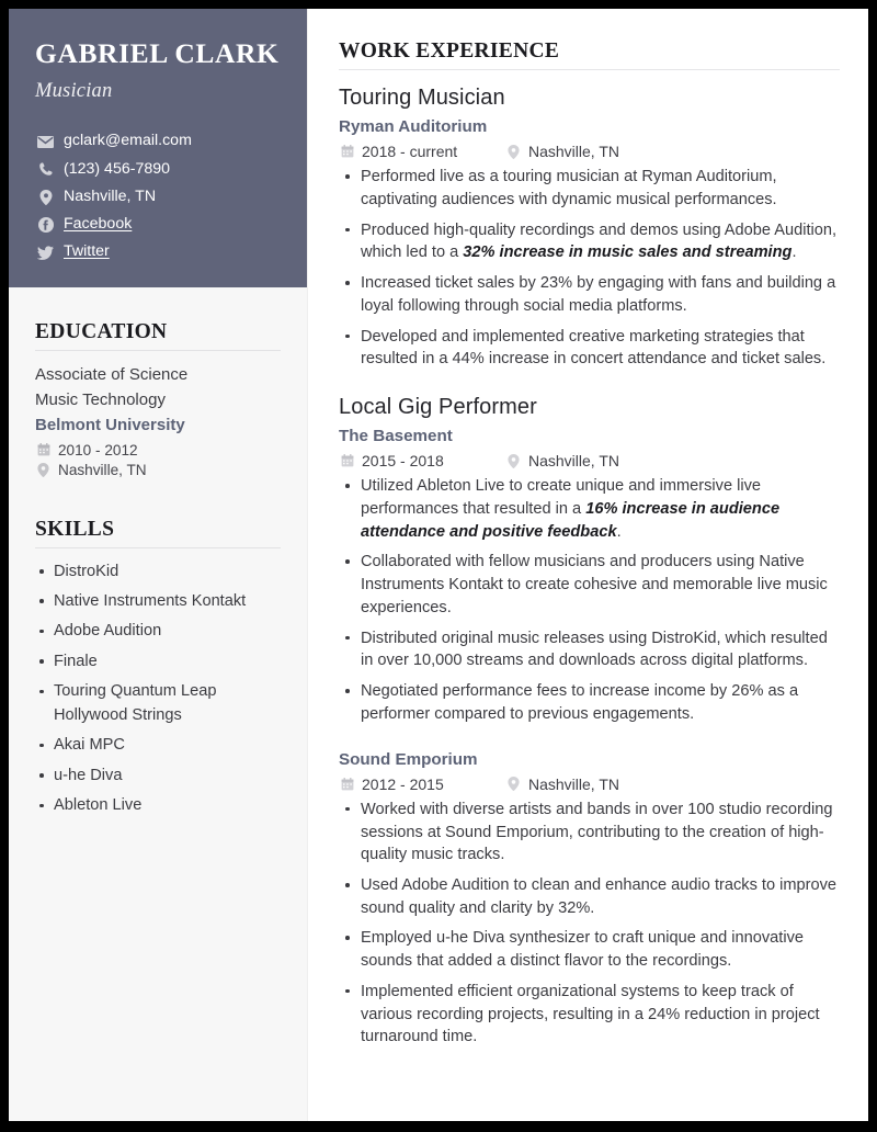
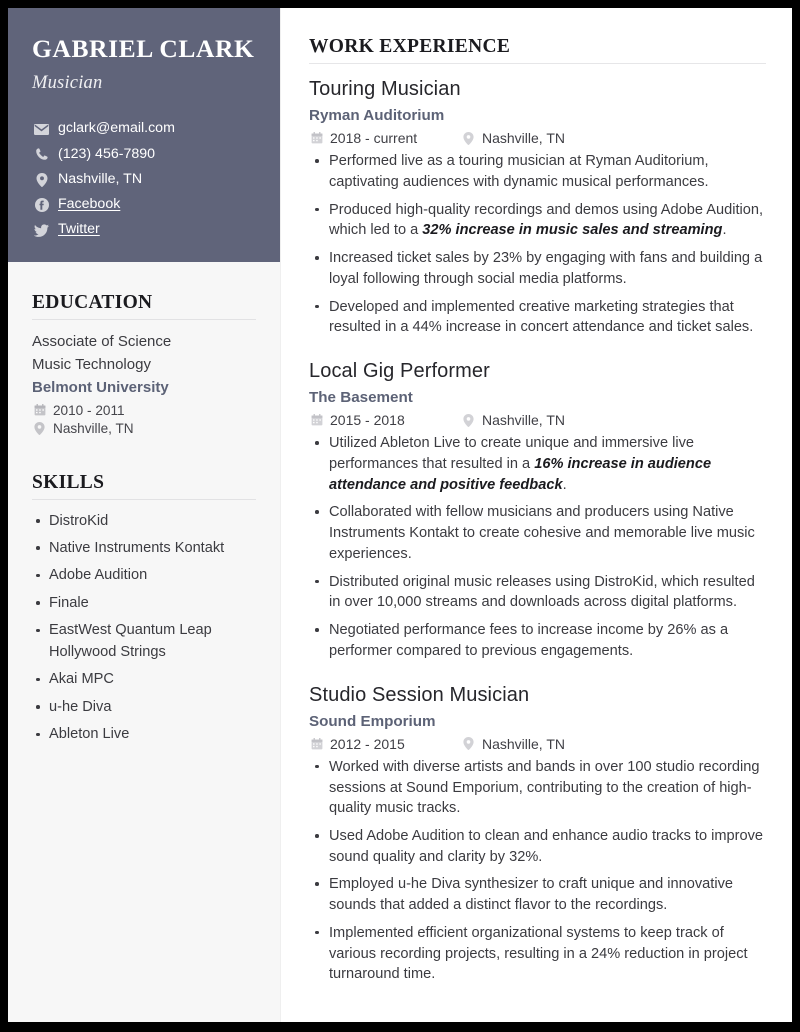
  GABRIEL CLARK
  Musician
  gclark@email.com
  (123) 456-7890
  Nashville, TN
  Facebook
  Twitter
  EDUCATION
  Associate of Science
  Music Technology
  Belmont University
- 2010 - 2012
+ 2010 - 2011
  Nashville, TN
  SKILLS
  DistroKid
  Native Instruments Kontakt
  Adobe Audition
  Finale
- Touring Quantum Leap Hollywood Strings
+ EastWest Quantum Leap Hollywood Strings
  Akai MPC
  u-he Diva
  Ableton Live
  WORK EXPERIENCE
  Touring Musician
  Ryman Auditorium
  2018 - current
  Nashville, TN
  Performed live as a touring musician at Ryman Auditorium, captivating audiences with dynamic musical performances.
  Produced high-quality recordings and demos using Adobe Audition, which led to a 32% increase in music sales and streaming.
  Increased ticket sales by 23% by engaging with fans and building a loyal following through social media platforms.
  Developed and implemented creative marketing strategies that resulted in a 44% increase in concert attendance and ticket sales.
  Local Gig Performer
  The Basement
  2015 - 2018
  Nashville, TN
  Utilized Ableton Live to create unique and immersive live performances that resulted in a 16% increase in audience attendance and positive feedback.
  Collaborated with fellow musicians and producers using Native Instruments Kontakt to create cohesive and memorable live music experiences.
  Distributed original music releases using DistroKid, which resulted in over 10,000 streams and downloads across digital platforms.
  Negotiated performance fees to increase income by 26% as a performer compared to previous engagements.
+ Studio Session Musician
  Sound Emporium
  2012 - 2015
  Nashville, TN
  Worked with diverse artists and bands in over 100 studio recording sessions at Sound Emporium, contributing to the creation of high-quality music tracks.
  Used Adobe Audition to clean and enhance audio tracks to improve sound quality and clarity by 32%.
  Employed u-he Diva synthesizer to craft unique and innovative sounds that added a distinct flavor to the recordings.
  Implemented efficient organizational systems to keep track of various recording projects, resulting in a 24% reduction in project turnaround time.
